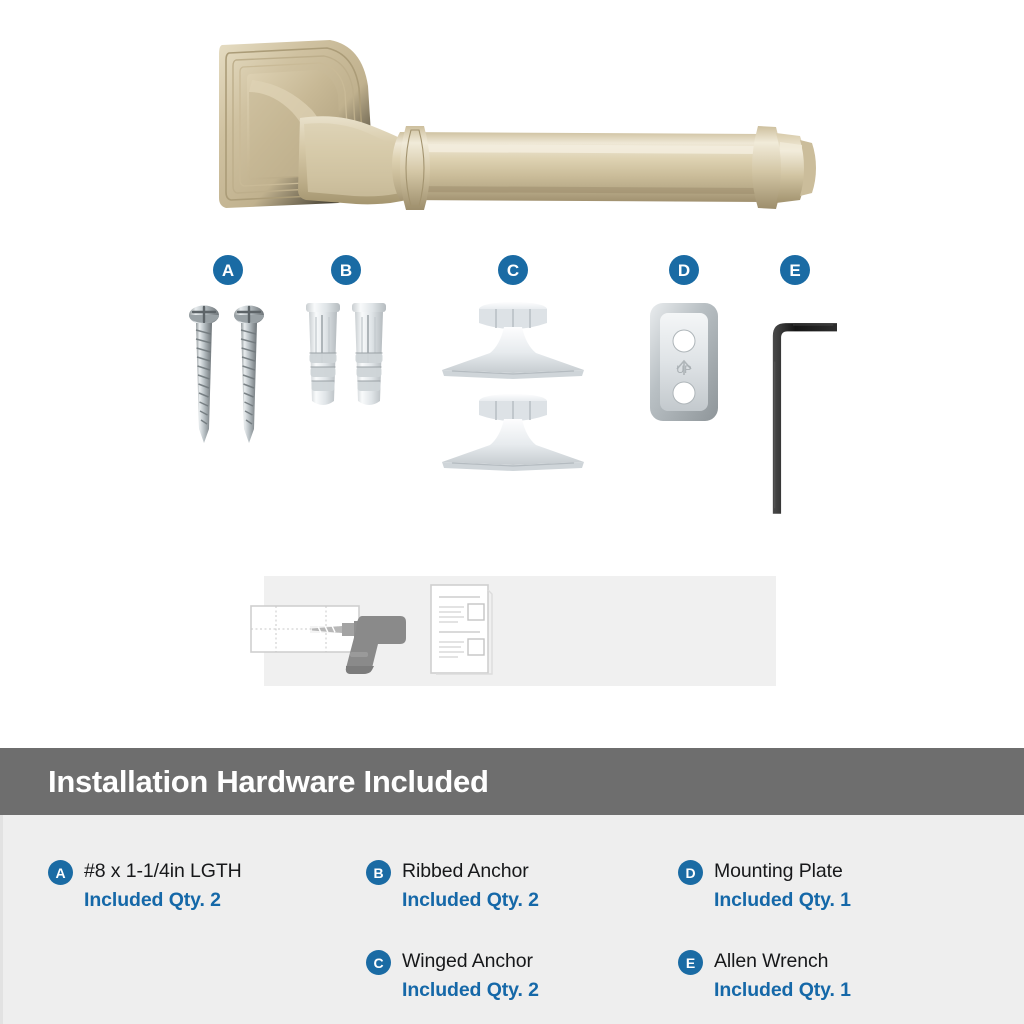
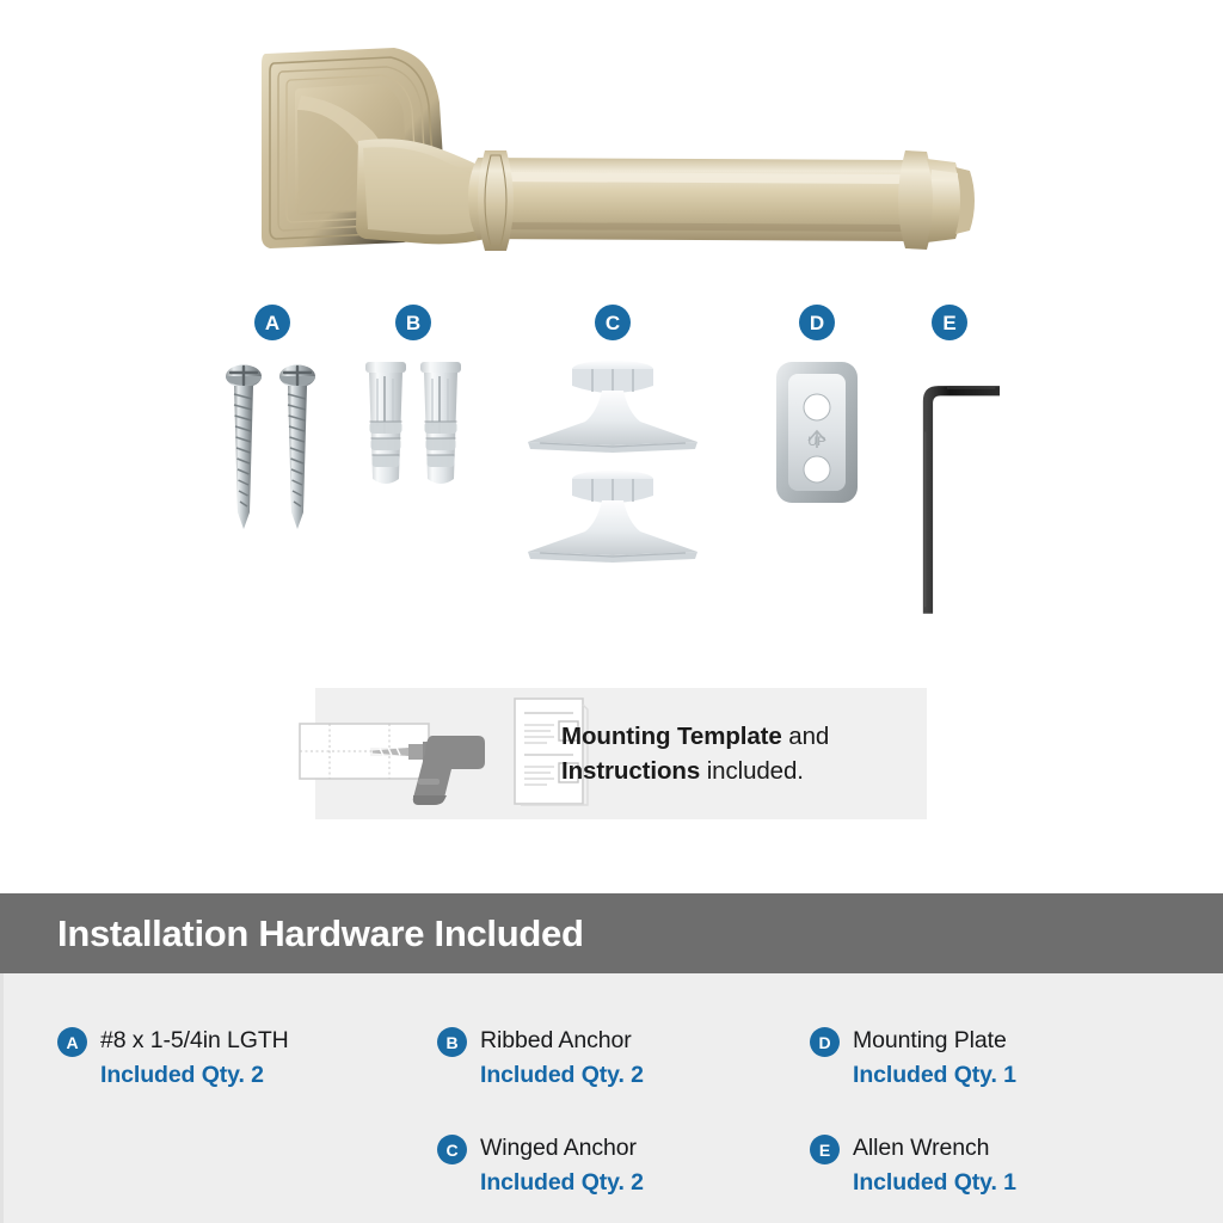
  A
  B
  C
  D
  UP
  E
+ Mounting Template and
+ Instructions included.
  Installation Hardware Included
  A
- #8 x 1-1/4in LGTH
+ #8 x 1-5/4in LGTH
  Included Qty. 2
  B
  Ribbed Anchor
  Included Qty. 2
  C
  Winged Anchor
  Included Qty. 2
  D
  Mounting Plate
  Included Qty. 1
  E
  Allen Wrench
  Included Qty. 1
